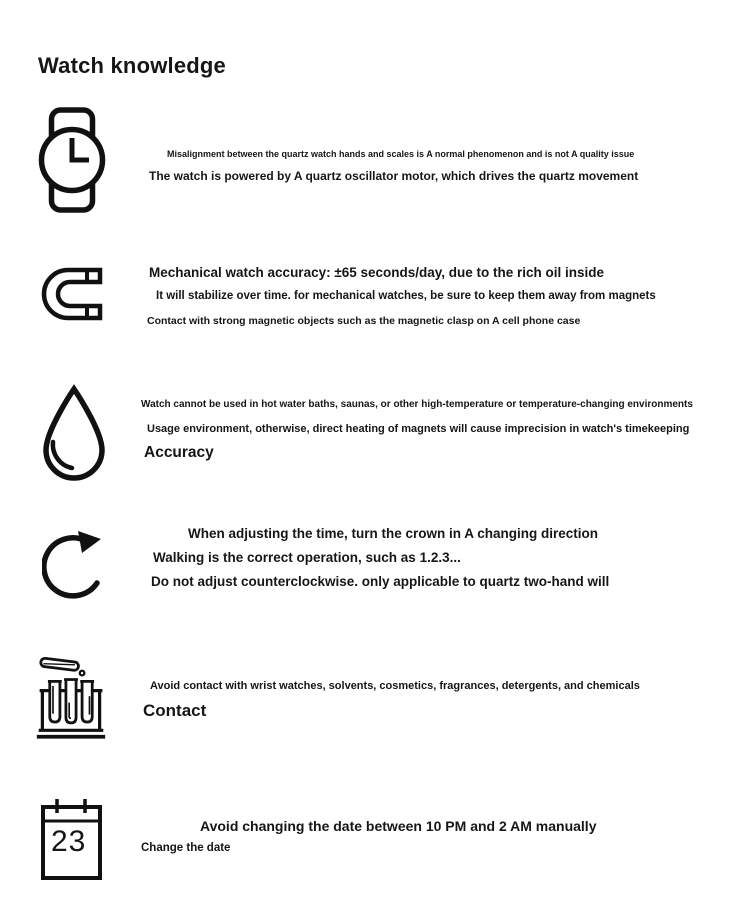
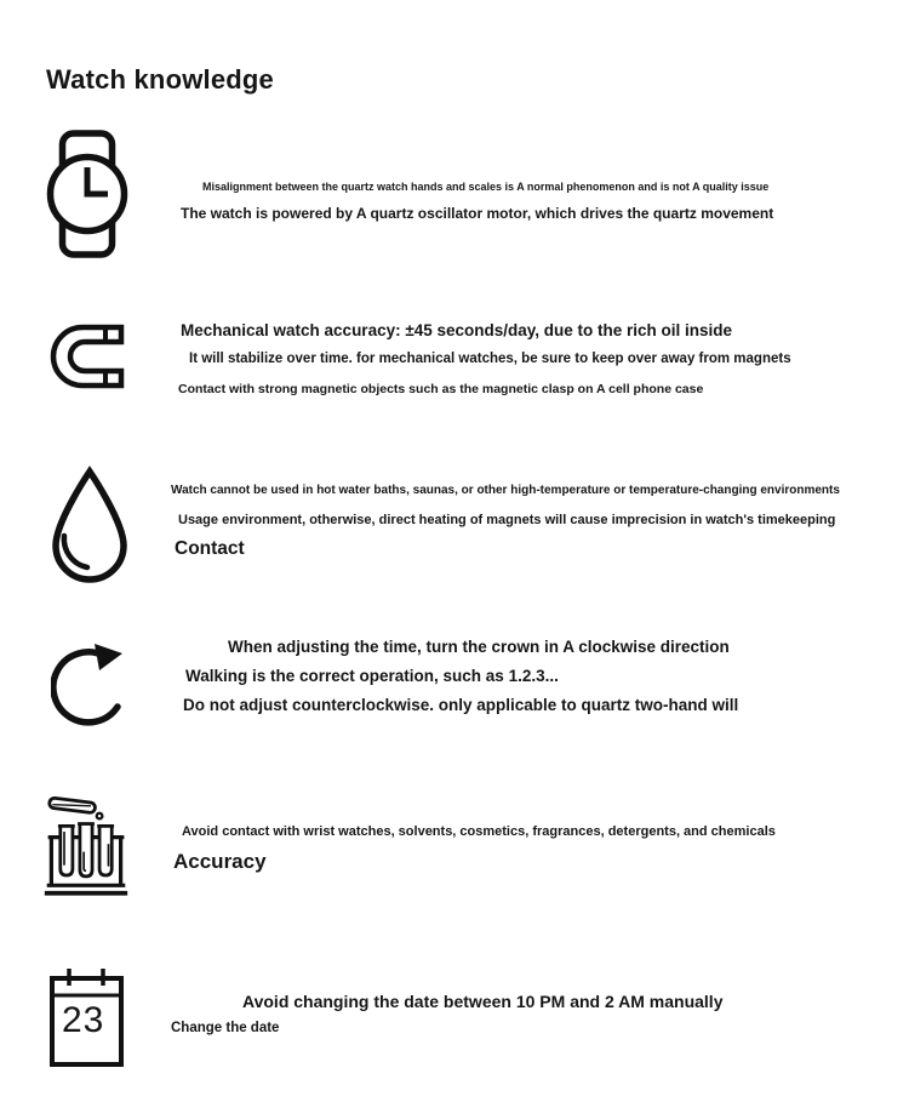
  Watch knowledge
  Misalignment between the quartz watch hands and scales is A normal phenomenon and is not A quality issue
  The watch is powered by A quartz oscillator motor, which drives the quartz movement
- Mechanical watch accuracy: ±65 seconds/day, due to the rich oil inside
+ Mechanical watch accuracy: ±45 seconds/day, due to the rich oil inside
- It will stabilize over time. for mechanical watches, be sure to keep them away from magnets
+ It will stabilize over time. for mechanical watches, be sure to keep over away from magnets
  Contact with strong magnetic objects such as the magnetic clasp on A cell phone case
  Watch cannot be used in hot water baths, saunas, or other high-temperature or temperature-changing environments
  Usage environment, otherwise, direct heating of magnets will cause imprecision in watch's timekeeping
- Accuracy
+ Contact
- When adjusting the time, turn the crown in A changing direction
+ When adjusting the time, turn the crown in A clockwise direction
  Walking is the correct operation, such as 1.2.3...
  Do not adjust counterclockwise. only applicable to quartz two-hand will
  Avoid contact with wrist watches, solvents, cosmetics, fragrances, detergents, and chemicals
- Contact
+ Accuracy
  23
  Avoid changing the date between 10 PM and 2 AM manually
  Change the date
